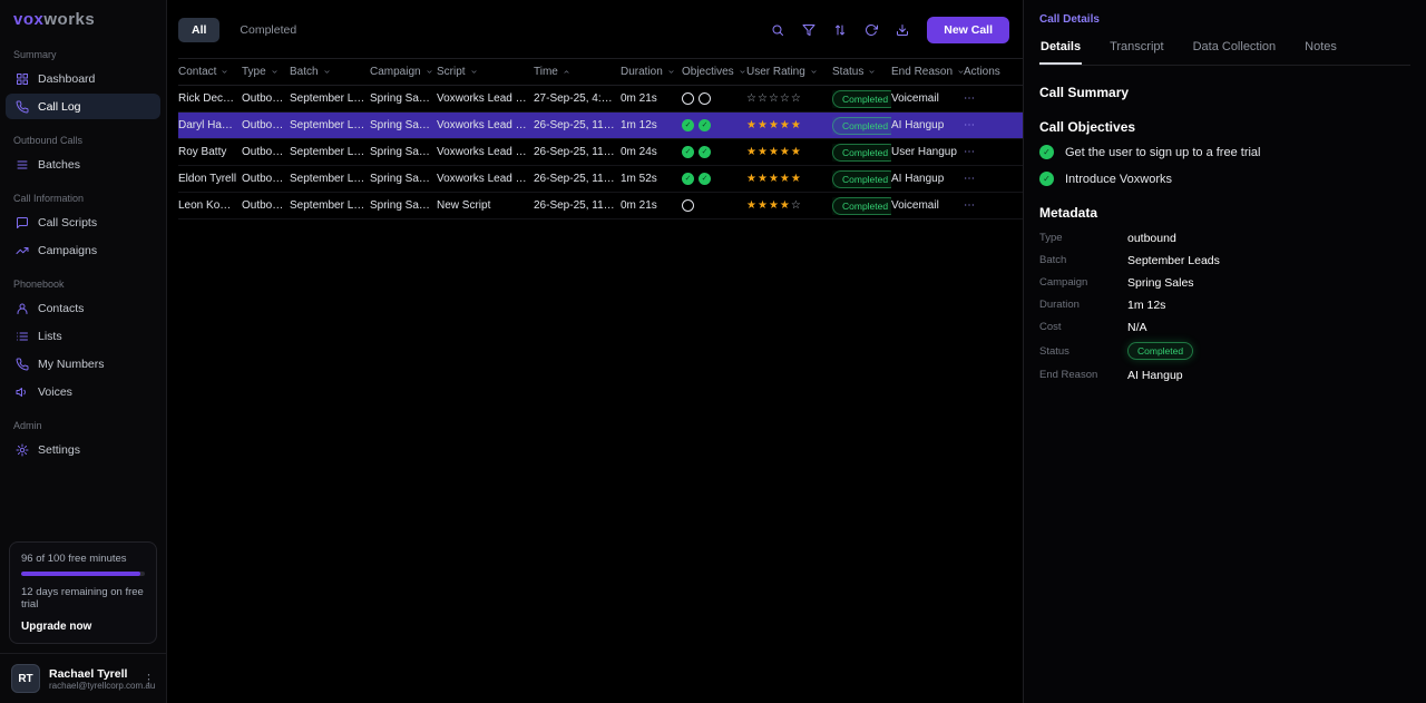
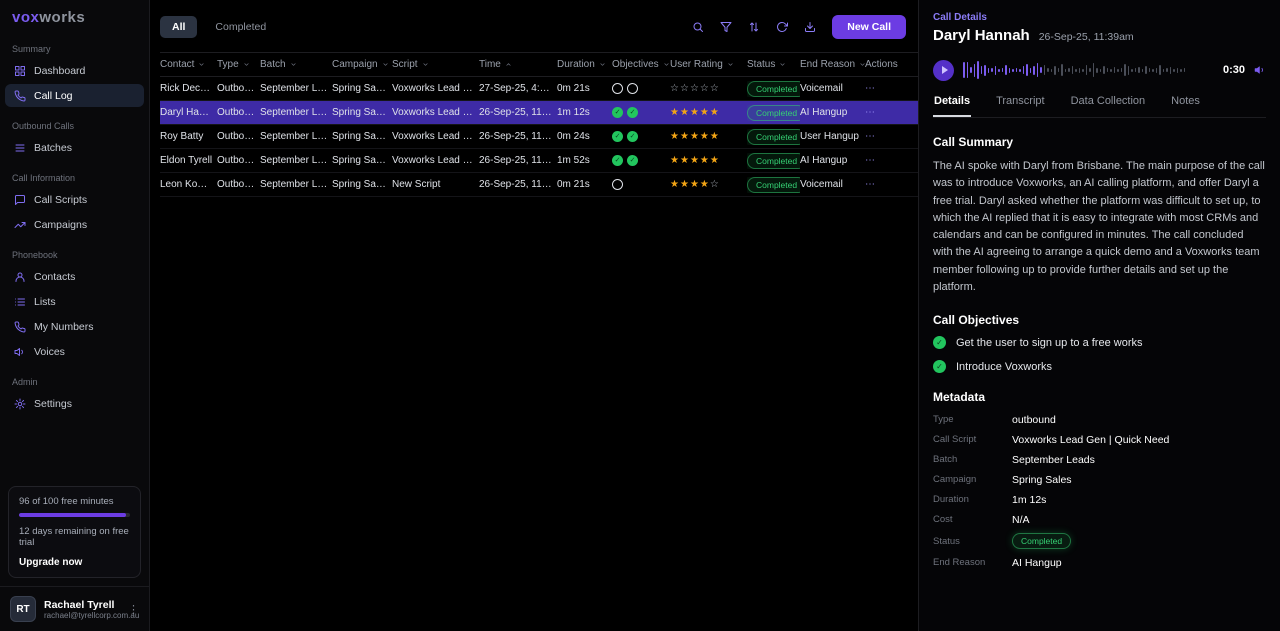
  voxworks
  Summary
  Dashboard
  Call Log
  Outbound Calls
  Batches
  Call Information
  Call Scripts
  Campaigns
  Phonebook
  Contacts
  Lists
  My Numbers
  Voices
  Admin
  Settings
  96 of 100 free minutes
  12 days remaining on free trial
  Upgrade now
  RT
  Rachael Tyrell
  rachael@tyrellcorp.com
  ⋮
  All
  Completed
  New Call
  Contact
  Type
  Batch
  Campaign
  Script
  Time
  Duration
  Objectives
  User Rating
  Status
  End Reason
  Actions
  Rick Deckard
  Outbound
  September Lead
  Spring Sales
  Voxworks Lead Gen
  27-Sep-25, 4:32p
  0m 21s
  ☆☆☆☆☆
  Completed
  Voicemail
  ⋯
  Daryl Hanna
  Outbound
  September Lead
  Spring Sales
  Voxworks Lead Gen
  26-Sep-25, 11:39
  1m 12s
  ★★★★★
  Completed
  AI Hangup
  ⋯
  Roy Batty
  Outbound
  September Lead
  Spring Sales
  Voxworks Lead Gen
  26-Sep-25, 11:38
  0m 24s
  ★★★★★
  Completed
  User Hangup
  ⋯
  Eldon Tyrell
  Outbound
  September Lead
  Spring Sales
  Voxworks Lead Gen
  26-Sep-25, 11:02
  1m 52s
  ★★★★★
  Completed
  AI Hangup
  ⋯
  Leon Kowals
  Outbound
  September Lead
  Spring Sales
  New Script
  26-Sep-25, 11:02
  0m 21s
  ★★★★☆
  Completed
  Voicemail
  ⋯
  Call Details
+ Daryl Hannah
+ 26-Sep-25, 11:39am
+ 0:30
  Details
  Transcript
  Data Collection
  Notes
  Call Summary
+ The AI spoke with Daryl from Brisbane. The main purpose of the call was to introduce Voxworks, an AI calling platform, and offer Daryl a free trial. Daryl asked whether the platform was difficult to set up, to which the AI replied that it is easy to integrate with most CRMs and calendars and can be configured in minutes. The call concluded with the AI agreeing to arrange a quick demo and a Voxworks team member following up to provide further details and set up the platform.
  Call Objectives
  ✓
- Get the user to sign up to a free trial
+ Get the user to sign up to a free works
  ✓
  Introduce Voxworks
  Metadata
  Type
  outbound
+ Call Script
+ Voxworks Lead Gen | Quick Need
  Batch
  September Leads
  Campaign
  Spring Sales
  Duration
  1m 12s
  Cost
  N/A
  Status
  Completed
  End Reason
  AI Hangup
